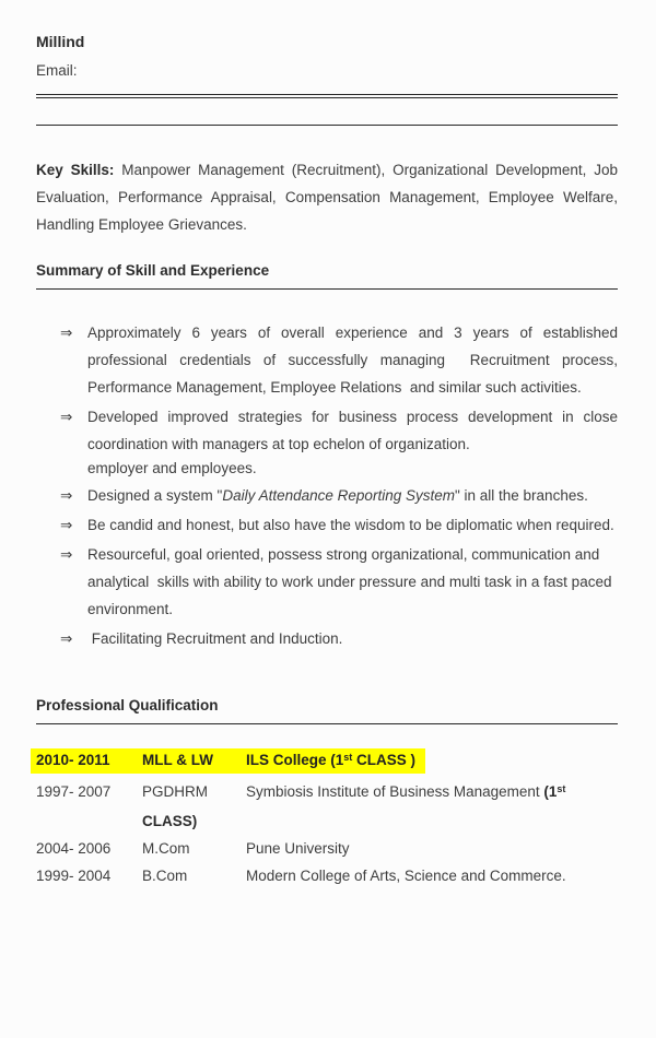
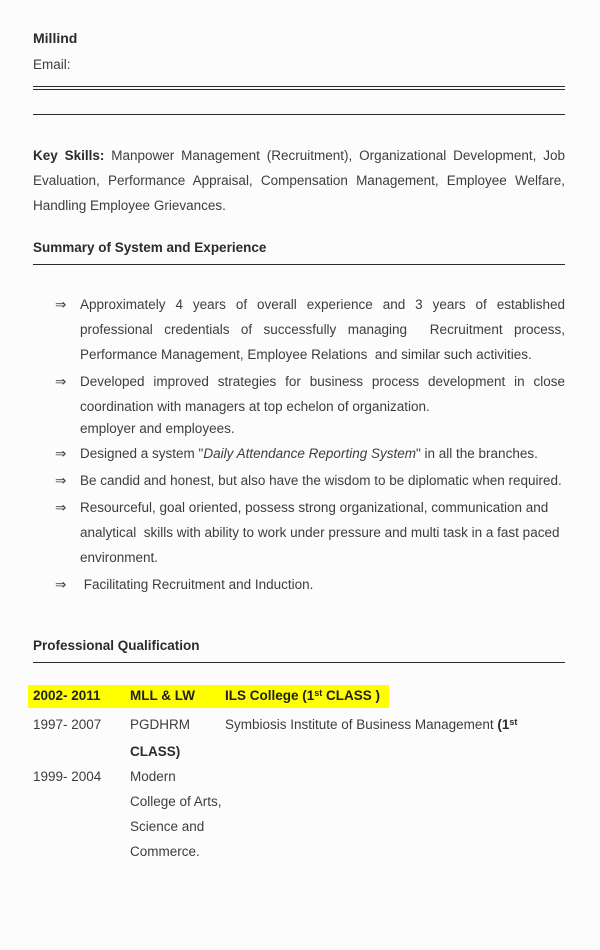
  Millind
  Email:
  Key Skills: Manpower Management (Recruitment), Organizational Development, Job Evaluation, Performance Appraisal, Compensation Management, Employee Welfare, Handling Employee Grievances.
- Summary of Skill and Experience
+ Summary of System and Experience
  ⇒
- Approximately 6 years of overall experience and 3 years of established professional credentials of successfully managing Recruitment process, Performance Management, Employee Relations and similar such activities.
+ Approximately 4 years of overall experience and 3 years of established professional credentials of successfully managing Recruitment process, Performance Management, Employee Relations and similar such activities.
  ⇒
  Developed improved strategies for business process development in close coordination with managers at top echelon of organization.
  employer and employees.
  ⇒
  Designed a system "Daily Attendance Reporting System" in all the branches.
  ⇒
  Be candid and honest, but also have the wisdom to be diplomatic when required.
  ⇒
  Resourceful, goal oriented, possess strong organizational, communication and analytical skills with ability to work under pressure and multi task in a fast paced environment.
  ⇒
  Facilitating Recruitment and Induction.
  Professional Qualification
- 2010- 2011
+ 2002- 2011
  MLL & LW
  ILS College (1st CLASS )
  1997- 2007
  PGDHRM
  Symbiosis Institute of Business Management (1st
  CLASS)
- 2004- 2006
- M.Com
- Pune University
  1999- 2004
- B.Com
  Modern College of Arts, Science and Commerce.
